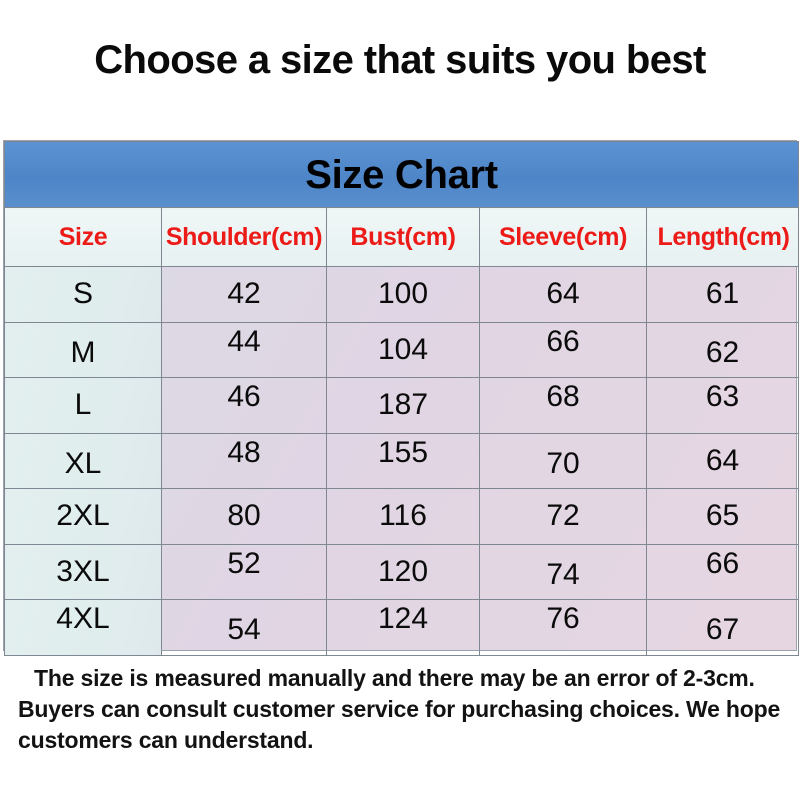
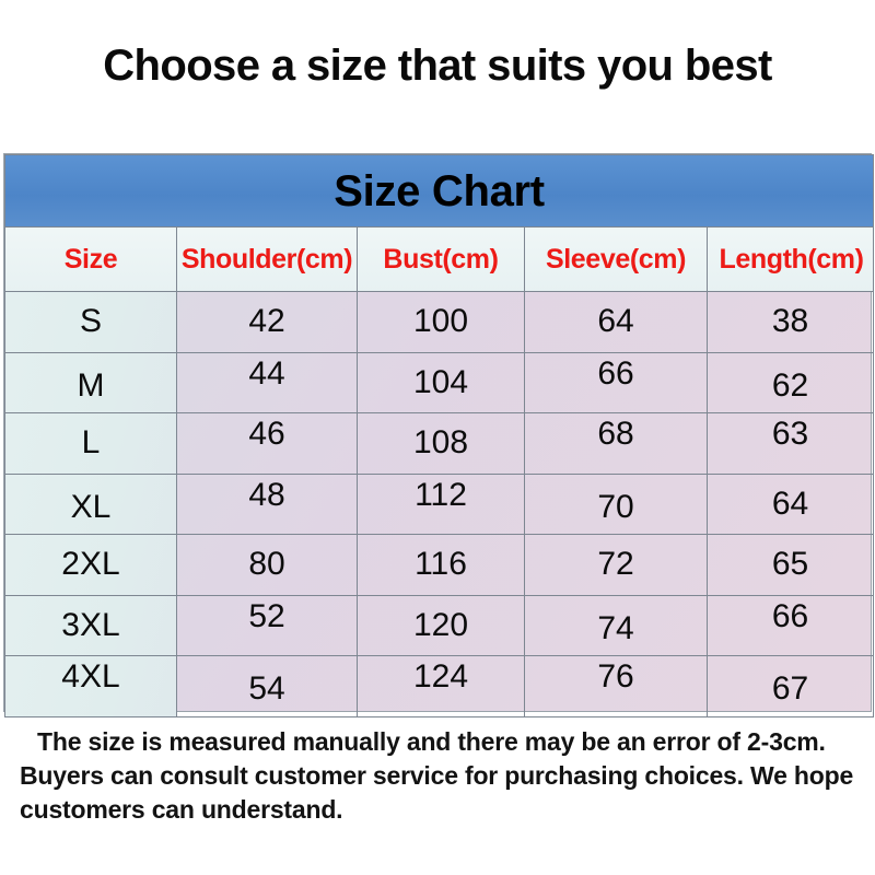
  Choose a size that suits you best
  Size Chart
  Size	Shoulder(cm)	Bust(cm)	Sleeve(cm)	Length(cm)
- S	42	100	64	61
+ S	42	100	64	38
  M	44	104	66	62
- L	46	187	68	63
+ L	46	108	68	63
- XL	48	155	70	64
+ XL	48	112	70	64
  2XL	80	116	72	65
  3XL	52	120	74	66
  4XL	54	124	76	67
  The size is measured manually and there may be an error of 2-3cm. Buyers can consult customer service for purchasing choices. We hope customers can understand.
